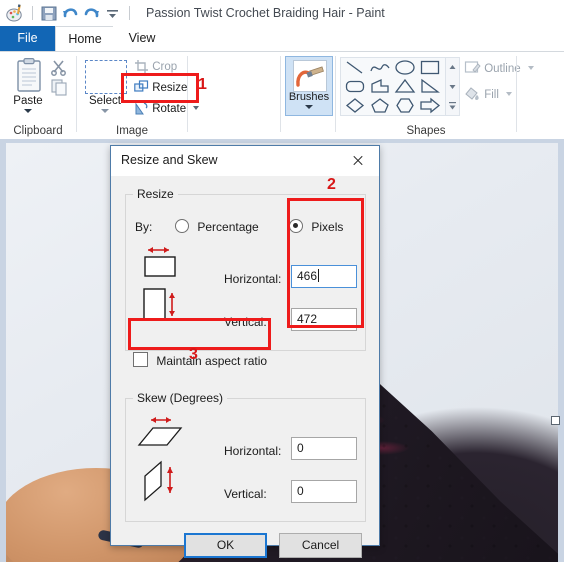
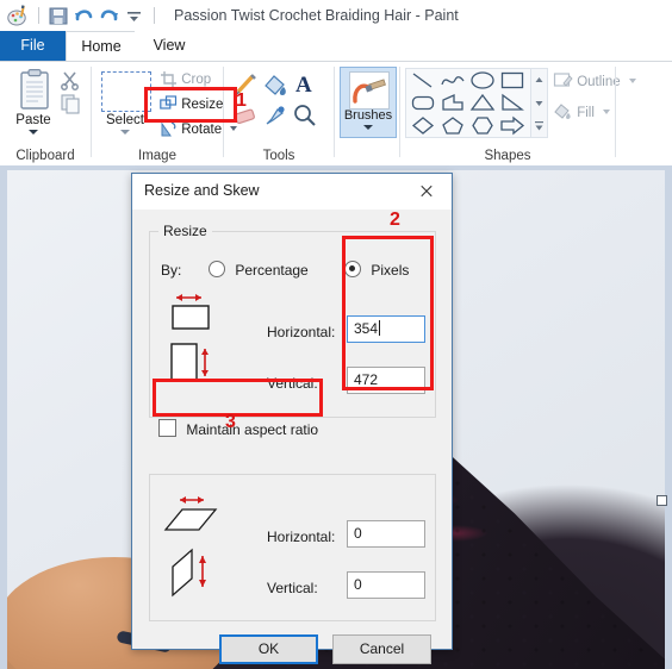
  Passion Twist Crochet Braiding Hair - Paint
  File
  Home
  View
  Paste
  Clipboard
  Select
  Crop
  Resize
  Rotate
  Image
+ A
+ Tools
  Brushes
  Outline
  Fill
  Shapes
  Resize and Skew
  Resize
  By:
  Percentage
  Pixels
  Horizontal:
- 466
+ 354
  Vertical:
  472
  Maintain aspect ratio
- Skew (Degrees)
  Horizontal:
  0
  Vertical:
  0
  OK
  Cancel
  1
  2
  3
